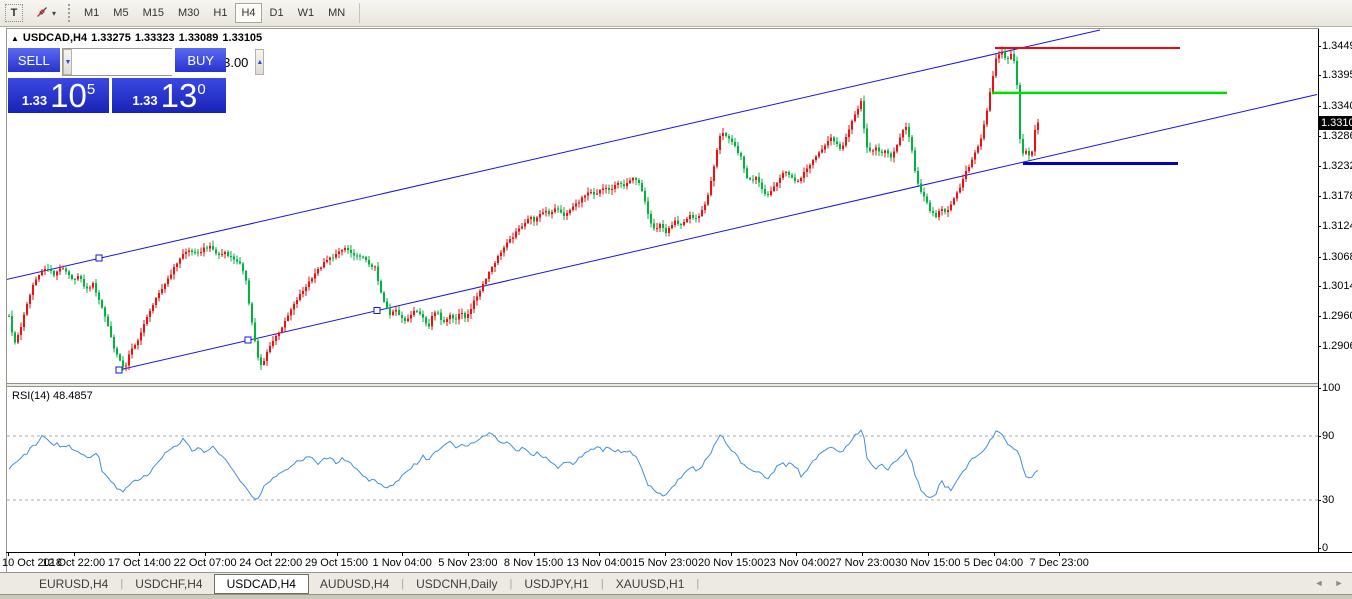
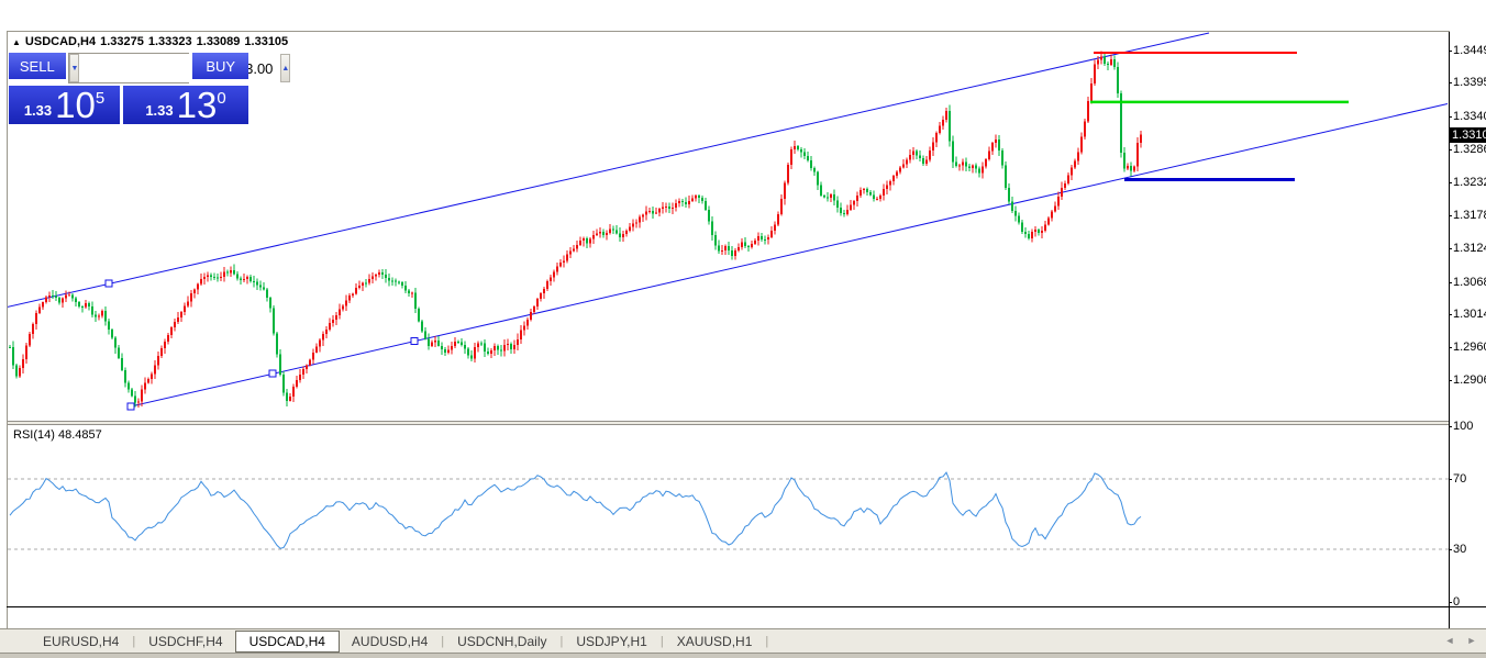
- T
- ▾
- M1
- M5
- M15
- M30
- H1
- H4
- D1
- W1
- MN
  ▲ USDCAD,H4 1.33275 1.33323 1.33089 1.33105
  SELL
  3.00
  BUY
  1.33
  10
  5
  1.33
  13
  0
  1.331
  1.344
  1.339
  1.334
  1.328
  1.323
  1.317
  1.312
  1.306
  1.301
  1.296
  1.290
  100
- 90
+ 70
  30
  0
  RSI(14) 48.4857
- 10 Oct 2018
- 12 Oct 22:00
- 17 Oct 14:00
- 22 Oct 07:00
- 24 Oct 22:00
- 29 Oct 15:00
- 1 Nov 04:00
- 5 Nov 23:00
- 8 Nov 15:00
- 13 Nov 04:00
- 15 Nov 23:00
- 20 Nov 15:00
- 23 Nov 04:00
- 27 Nov 23:00
- 30 Nov 15:00
- 5 Dec 04:00
- 7 Dec 23:00
  EURUSD,H4
  |
  USDCHF,H4
  USDCAD,H4
  AUDUSD,H4
  |
  USDCNH,Daily
  |
  USDJPY,H1
  |
  XAUUSD,H1
  |
  ◄
  ►
